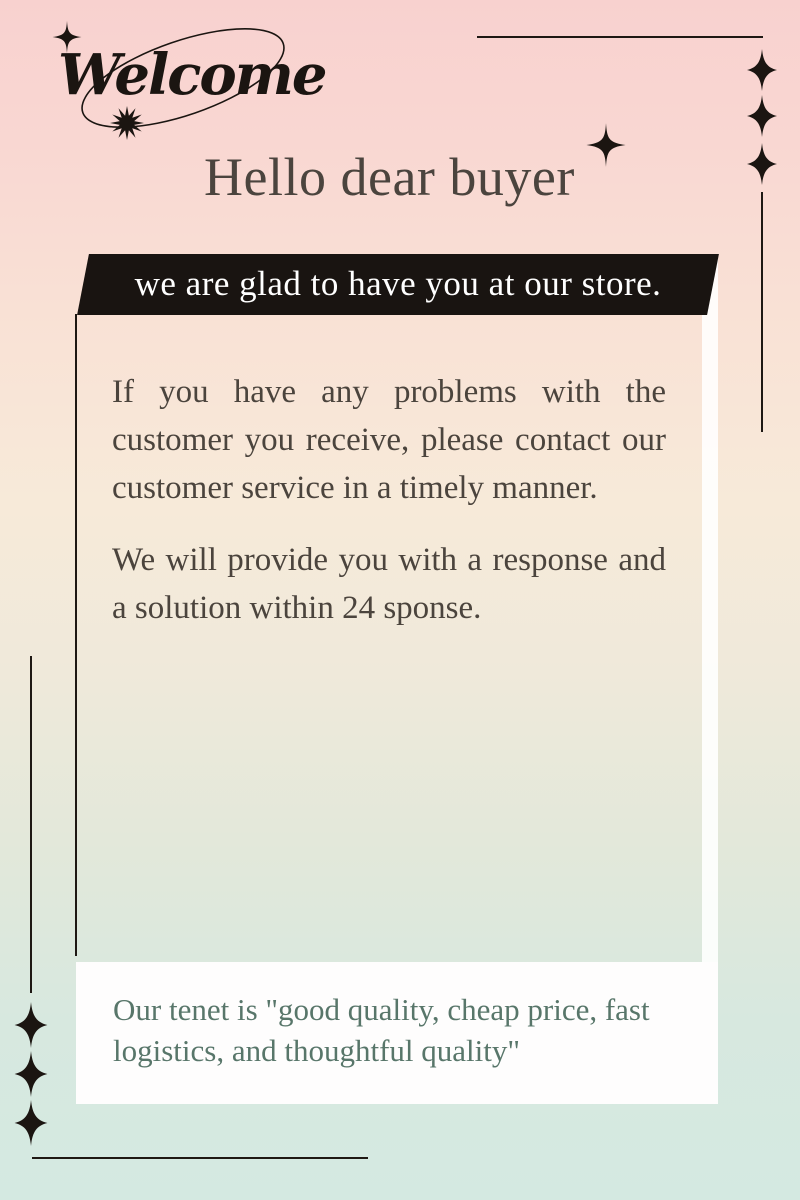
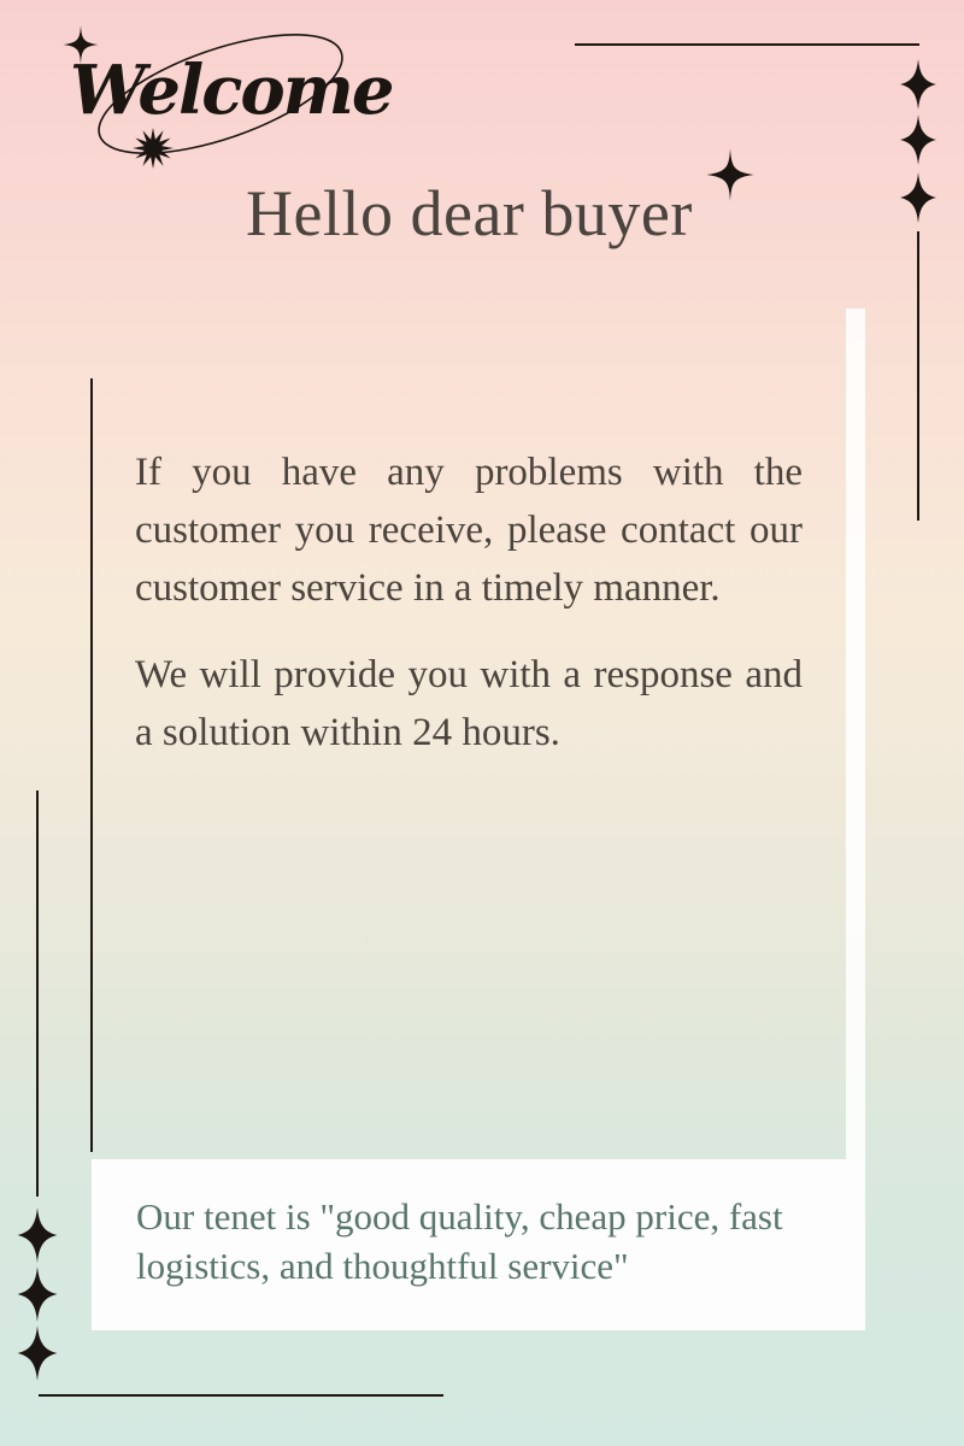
  Welcome
  Hello dear buyer
- we are glad to have you at our store.
  If you have any problems with the customer you receive, please contact our customer service in a timely manner.
- We will provide you with a re­sponse and a solution within 24 sponse.
+ We will provide you with a re­sponse and a solution within 24 hours.
- Our tenet is "good quality, cheap price, fast logistics, and thoughtful quality"
+ Our tenet is "good quality, cheap price, fast logistics, and thoughtful service"
